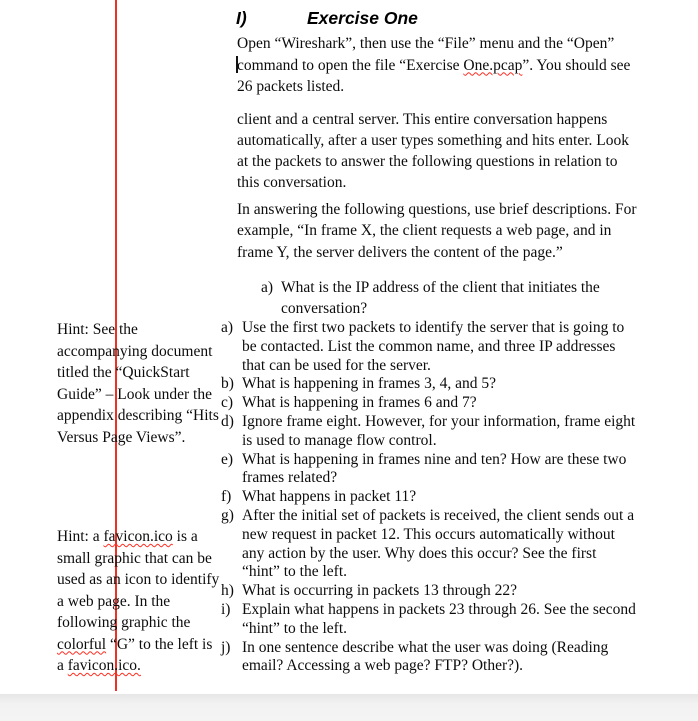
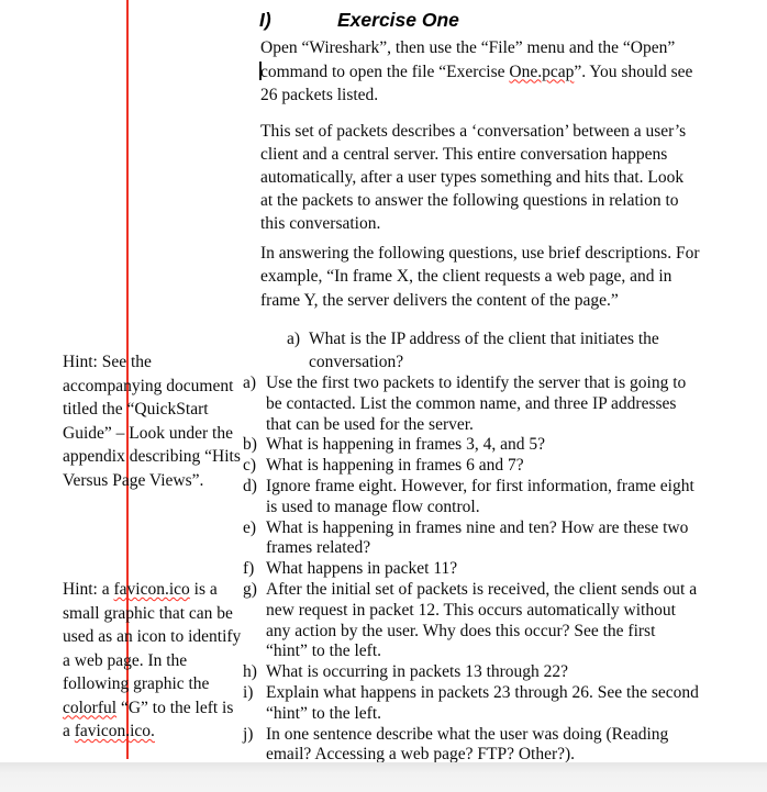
  Hint: See the
  accompanying document
  titled the “QuickStart
  Guide” – Look under the
  appendix describing “Hits
  Versus Page Views”.
  Hint: a favicon.ico is a
  small graphic that can be
  used as an icon to identify
  a web page. In the
  following graphic the
  colorful “G” to the left is
  a favicon.ico.
  I) Exercise One
  Open “Wireshark”, then use the “File” menu and the “Open”
  command to open the file “Exercise One.pcap”. You should see
  26 packets listed.
+ This set of packets describes a ‘conversation’ between a user’s
  client and a central server. This entire conversation happens
- automatically, after a user types something and hits enter. Look
+ automatically, after a user types something and hits that. Look
  at the packets to answer the following questions in relation to
  this conversation.
  In answering the following questions, use brief descriptions. For
  example, “In frame X, the client requests a web page, and in
  frame Y, the server delivers the content of the page.”
  a)
  What is the IP address of the client that initiates the
  conversation?
  a)
  Use the first two packets to identify the server that is going to
  be contacted. List the common name, and three IP addresses
  that can be used for the server.
  b)
  What is happening in frames 3, 4, and 5?
  c)
  What is happening in frames 6 and 7?
  d)
- Ignore frame eight. However, for your information, frame eight
+ Ignore frame eight. However, for first information, frame eight
  is used to manage flow control.
  e)
  What is happening in frames nine and ten? How are these two
  frames related?
  f)
  What happens in packet 11?
  g)
  After the initial set of packets is received, the client sends out a
  new request in packet 12. This occurs automatically without
  any action by the user. Why does this occur? See the first
  “hint” to the left.
  h)
  What is occurring in packets 13 through 22?
  i)
  Explain what happens in packets 23 through 26. See the second
  “hint” to the left.
  j)
  In one sentence describe what the user was doing (Reading
  email? Accessing a web page? FTP? Other?).
